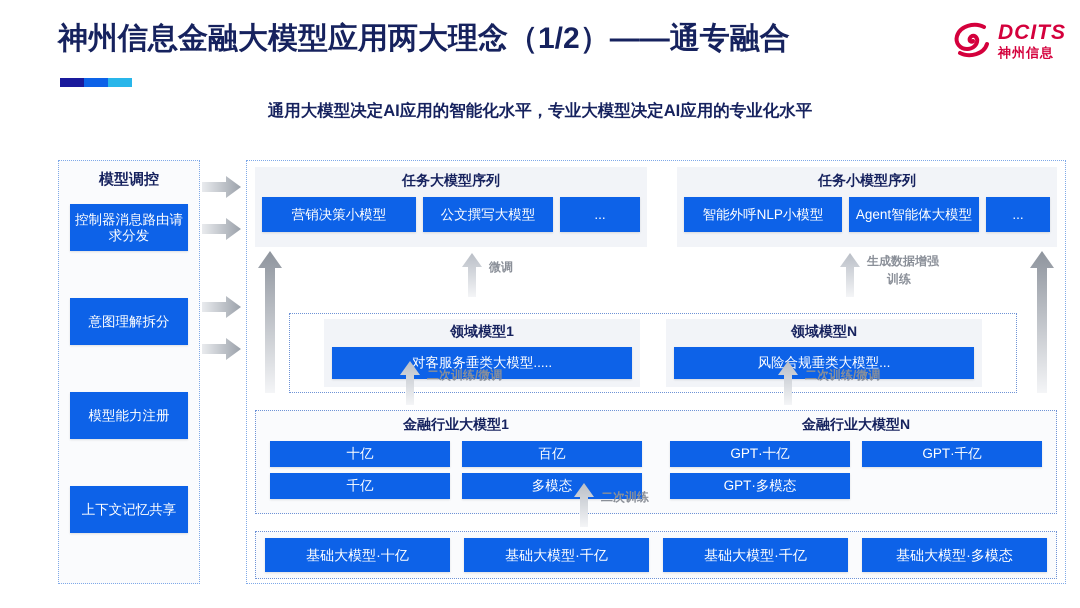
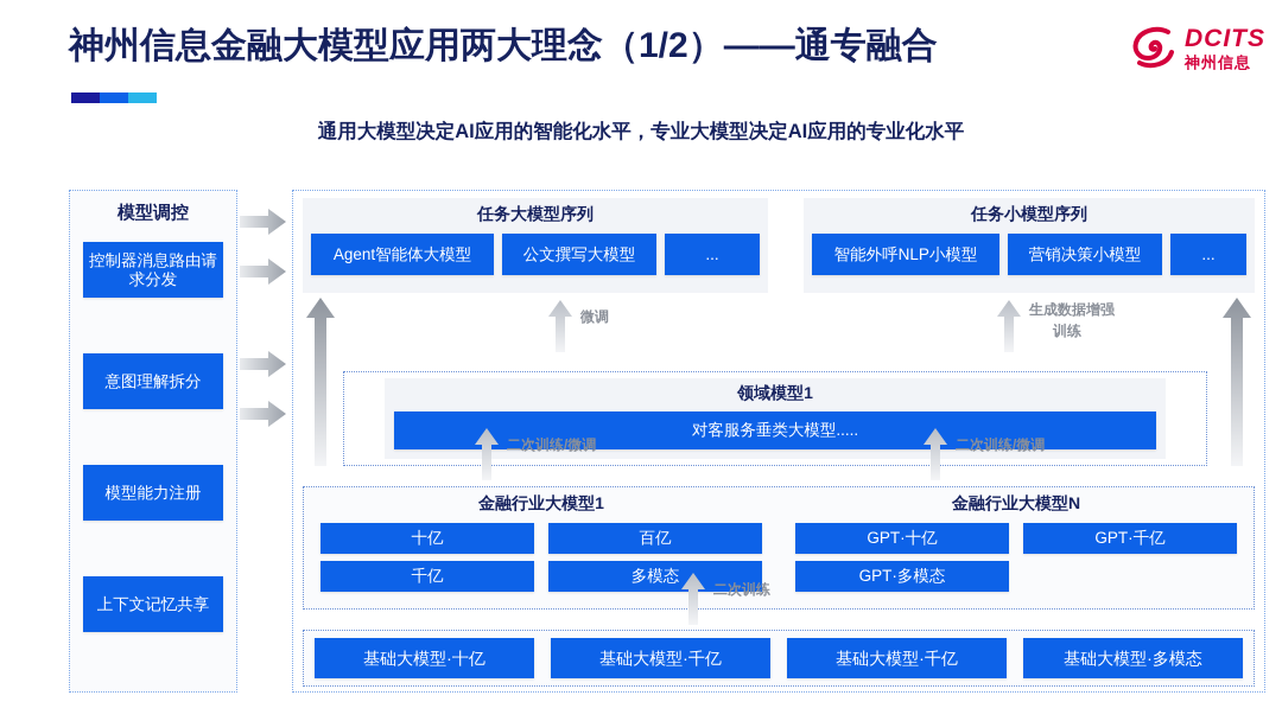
  神州信息金融大模型应用两大理念（1/2）——通专融合
  通用大模型决定AI应用的智能化水平，专业大模型决定AI应用的专业化水平
  DCITS
  神州信息
  模型调控
  控制器消息路由请求分发
  意图理解拆分
  模型能力注册
  上下文记忆共享
  任务大模型序列
- 营销决策小模型
+ Agent智能体大模型
  公文撰写大模型
  ...
  任务小模型序列
  智能外呼NLP小模型
- Agent智能体大模型
+ 营销决策小模型
  ...
  微调
  生成数据增强
  训练
  领域模型1
  对客服务垂类大模型.....
- 领域模型N
- 风险合规垂类大模型...
  二次训练/微调
  二次训练/微调
  金融行业大模型1
  十亿
  百亿
  千亿
  多模态
  金融行业大模型N
  GPT·十亿
  GPT·千亿
  GPT·多模态
  二次训练
  基础大模型·十亿
  基础大模型·千亿
  基础大模型·千亿
  基础大模型·多模态
